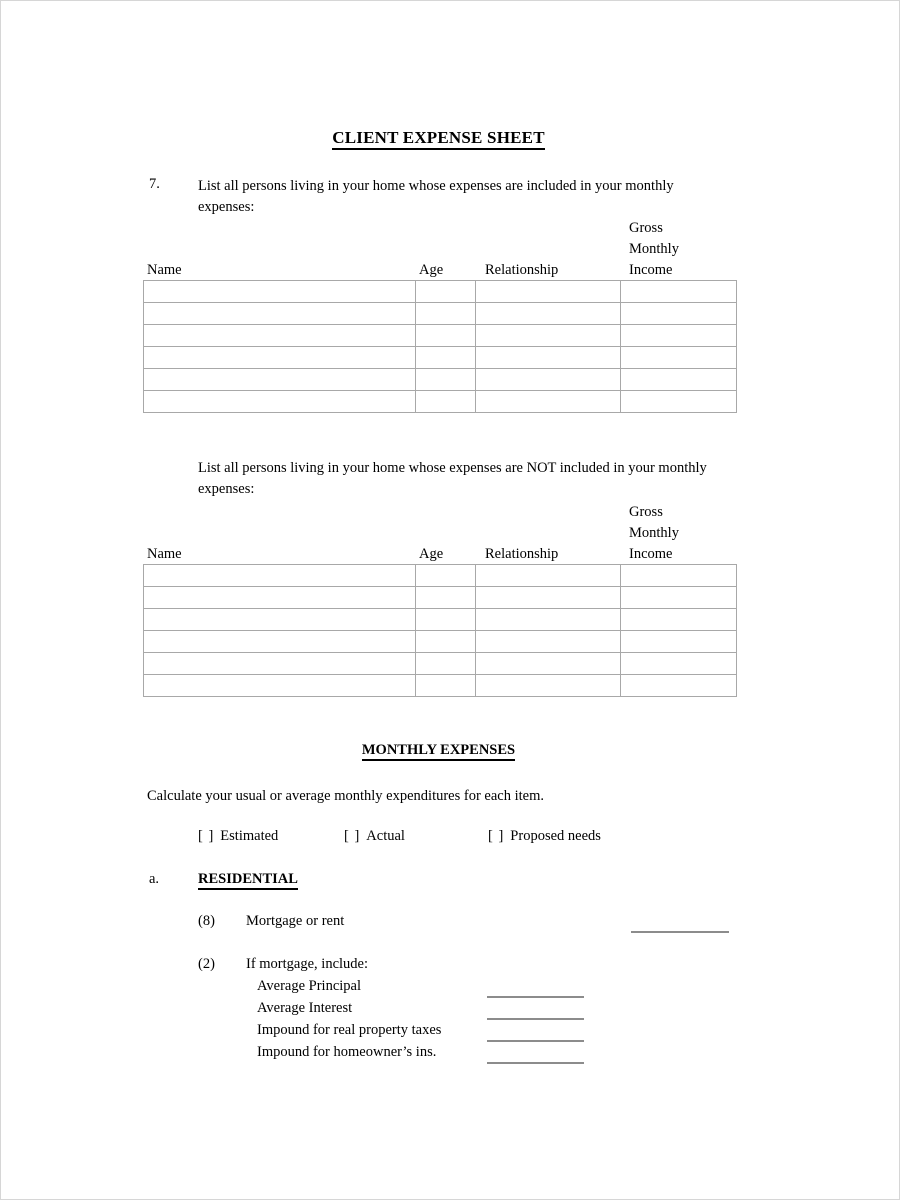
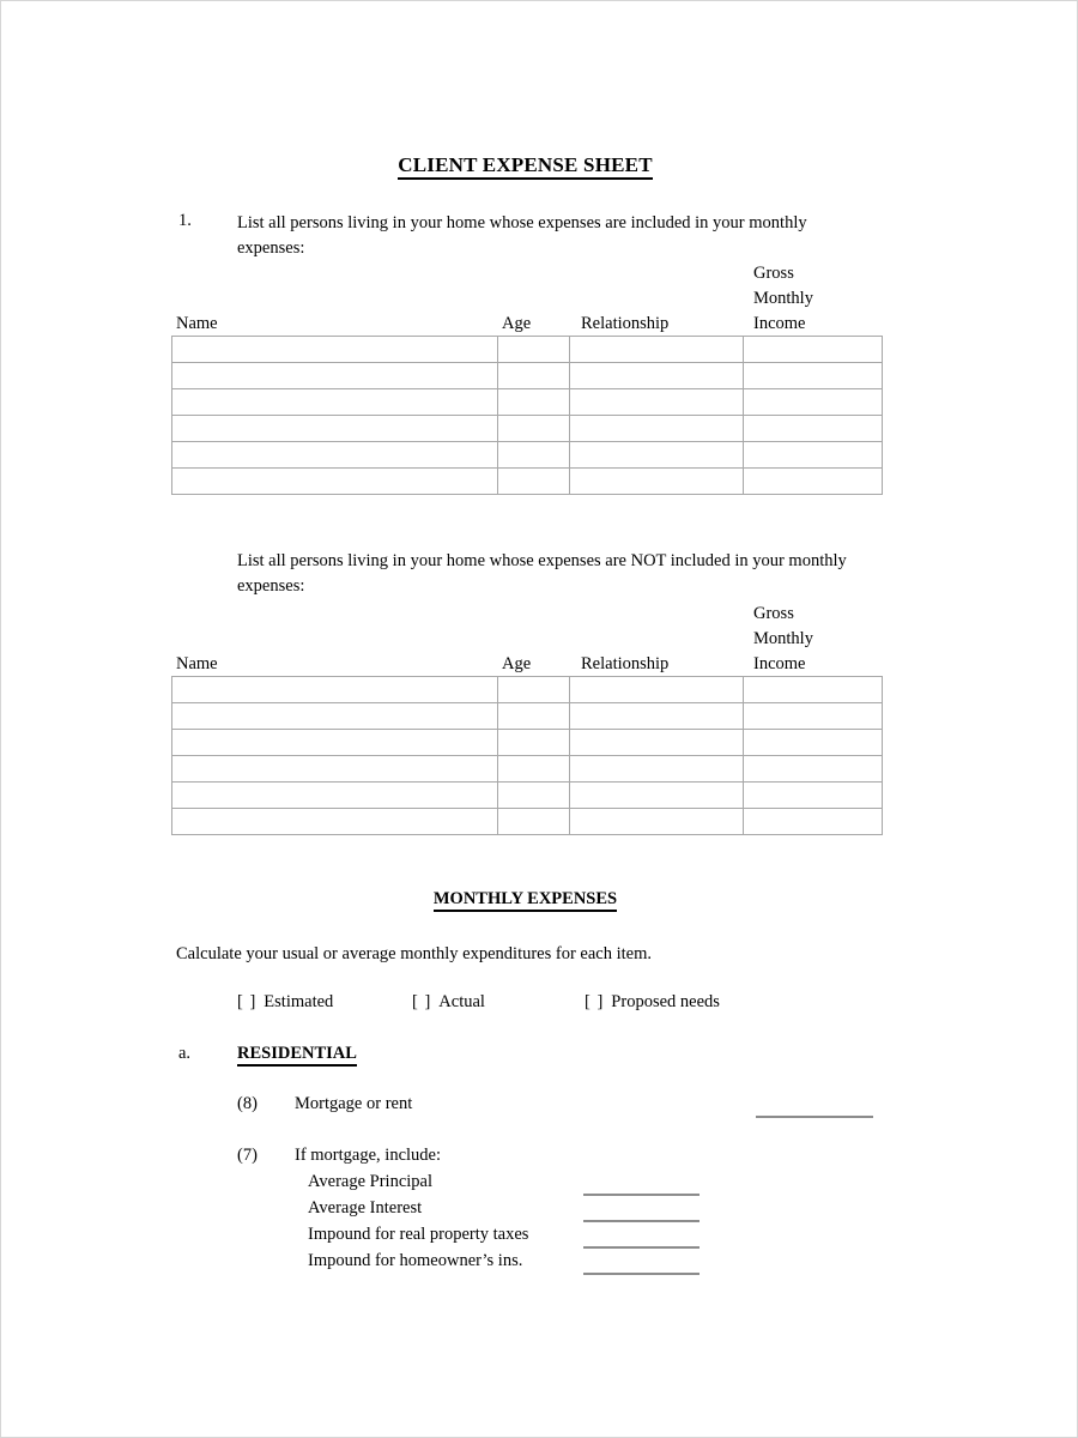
  CLIENT EXPENSE SHEET
- 7.
+ 1.
  List all persons living in your home whose expenses are included in your monthly expenses:
  Name
  Age
  Relationship
  Gross
  Monthly
  Income
  List all persons living in your home whose expenses are NOT included in your monthly expenses:
  Name
  Age
  Relationship
  Gross
  Monthly
  Income
  MONTHLY EXPENSES
  Calculate your usual or average monthly expenditures for each item.
  [ ] Estimated
  [ ] Actual
  [ ] Proposed needs
  a.
  RESIDENTIAL
  (8)
  Mortgage or rent
- (2)
+ (7)
  If mortgage, include:
  Average Principal
  Average Interest
  Impound for real property taxes
  Impound for homeowner’s ins.
